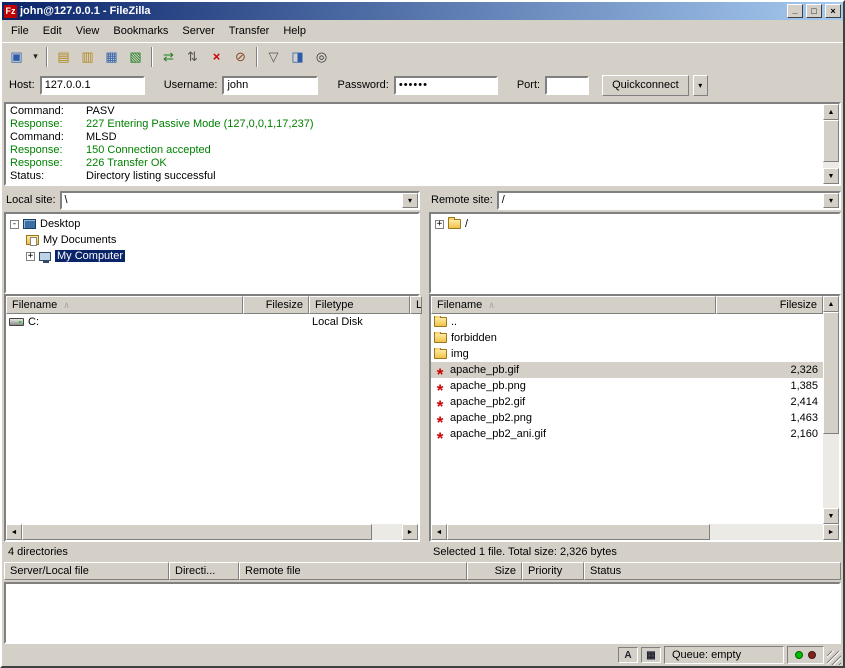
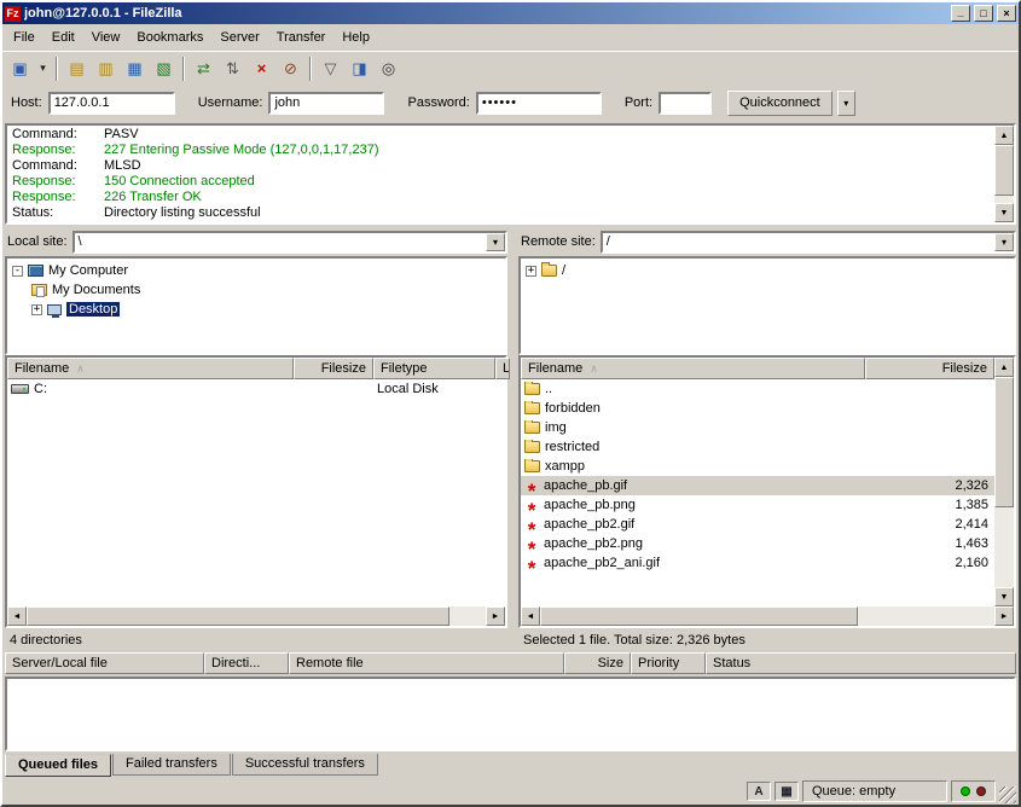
  Fz
  john@127.0.0.1 - FileZilla
  _
  □
  ×
  File
  Edit
  View
  Bookmarks
  Server
  Transfer
  Help
  ▣
  ▾
  ▤
  ▥
  ▦
  ▧
  ⇄
  ⇅
  ×
  ⊘
  ▽
  ◨
  ◎
  Host:
  127.0.0.1
  Username:
  john
  Password:
  ••••••
  Port:
  Quickconnect
  ▾
  Command:
  PASV
  Response:
  227 Entering Passive Mode (127,0,0,1,17,237)
  Command:
  MLSD
  Response:
  150 Connection accepted
  Response:
  226 Transfer OK
  Status:
  Directory listing successful
  Local site:
  \
  ▾
  -
- Desktop
+ My Computer
  My Documents
  +
- My Computer
+ Desktop
  Filename
  ∧
  Filesize
  Filetype
  L
  C:
  Local Disk
  4 directories
  Remote site:
  /
  ▾
  +
  /
  Filename
  ∧
  Filesize
  ..
  forbidden
  img
+ restricted
+ xampp
  apache_pb.gif
  2,326
  apache_pb.png
  1,385
  apache_pb2.gif
  2,414
  apache_pb2.png
  1,463
  apache_pb2_ani.gif
  2,160
  Selected 1 file. Total size: 2,326 bytes
  Server/Local file
  Directi...
  Remote file
  Size
  Priority
  Status
+ Queued files
+ Failed transfers
+ Successful transfers
  A
  ▦
  Queue: empty
